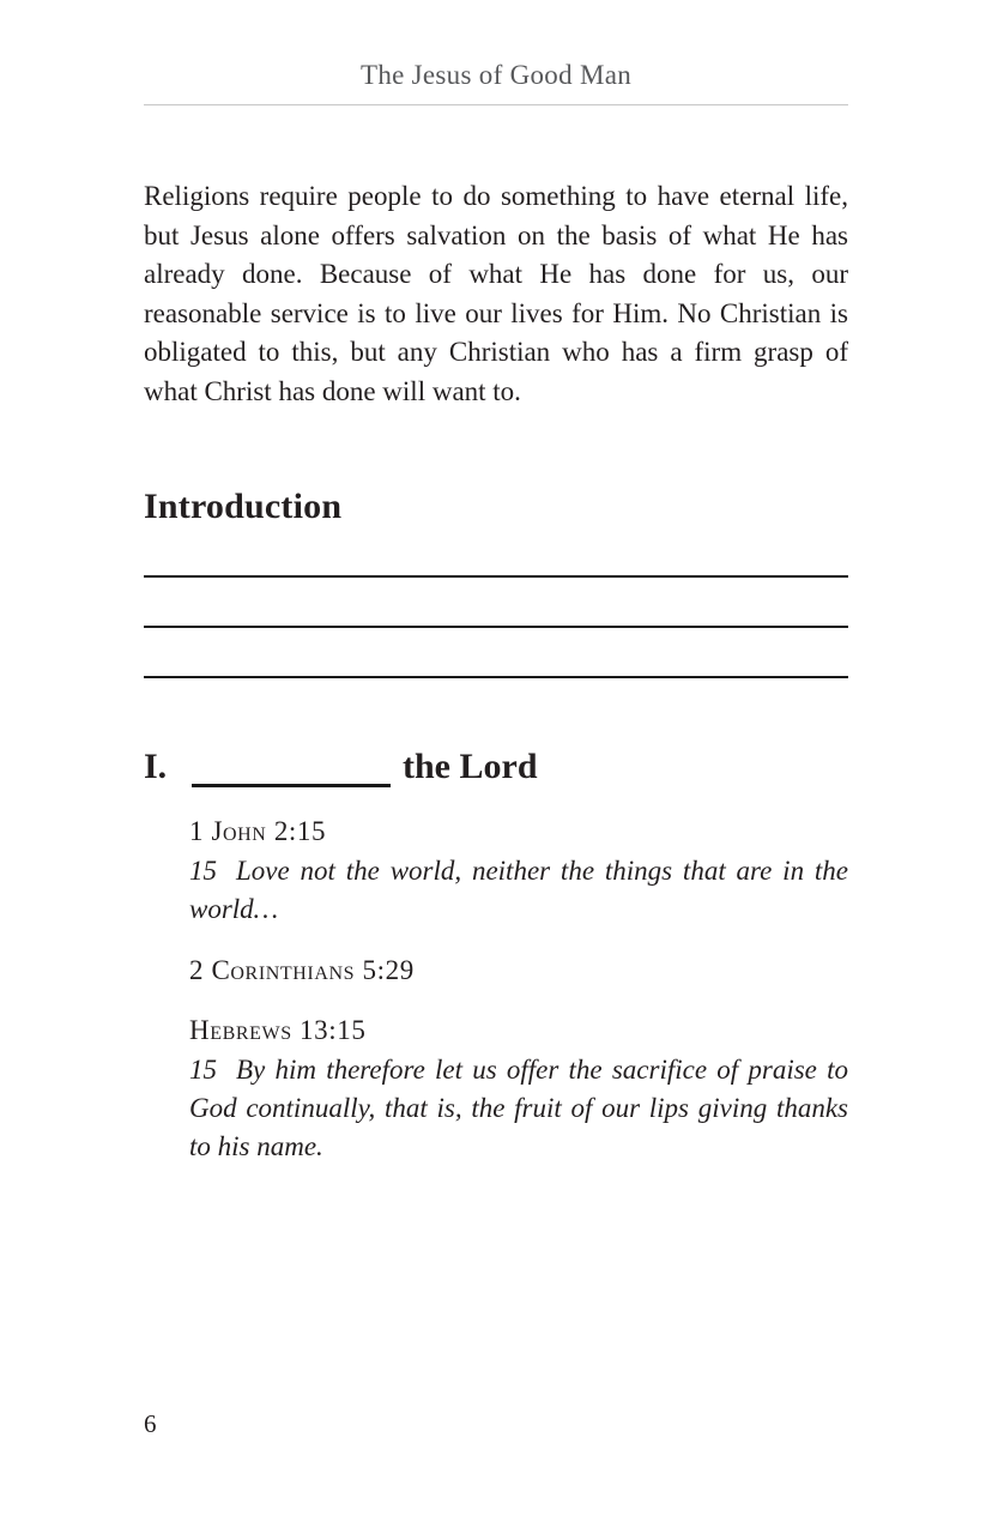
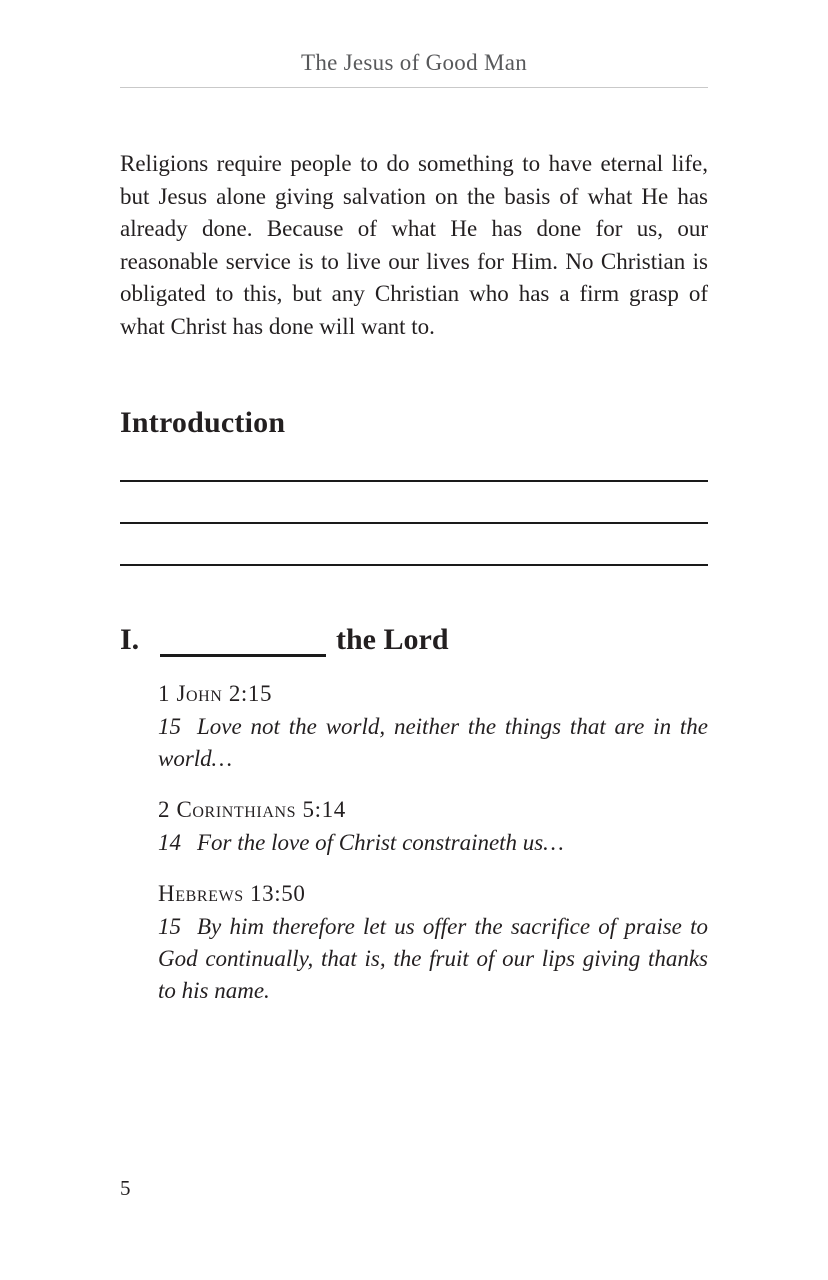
  The Jesus of Good Man
- Religions require people to do something to have eternal life, but Jesus alone offers salvation on the basis of what He has already done. Because of what He has done for us, our reasonable service is to live our lives for Him. No Christian is obligated to this, but any Christian who has a firm grasp of what Christ has done will want to.
+ Religions require people to do something to have eternal life, but Jesus alone giving salvation on the basis of what He has already done. Because of what He has done for us, our reasonable service is to live our lives for Him. No Christian is obligated to this, but any Christian who has a firm grasp of what Christ has done will want to.
  Introduction
  I.
  the Lord
  1 John 2:15
  15 Love not the world, neither the things that are in the world…
- 2 Corinthians 5:29
+ 2 Corinthians 5:14
+ 14 For the love of Christ constraineth us…
- Hebrews 13:15
+ Hebrews 13:50
  15 By him therefore let us offer the sacrifice of praise to God continually, that is, the fruit of our lips giving thanks to his name.
- 6
+ 5
